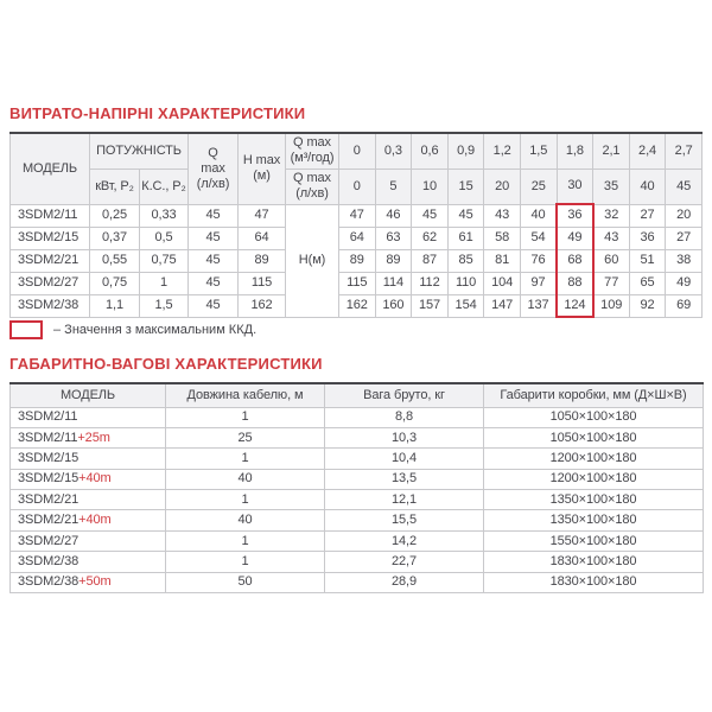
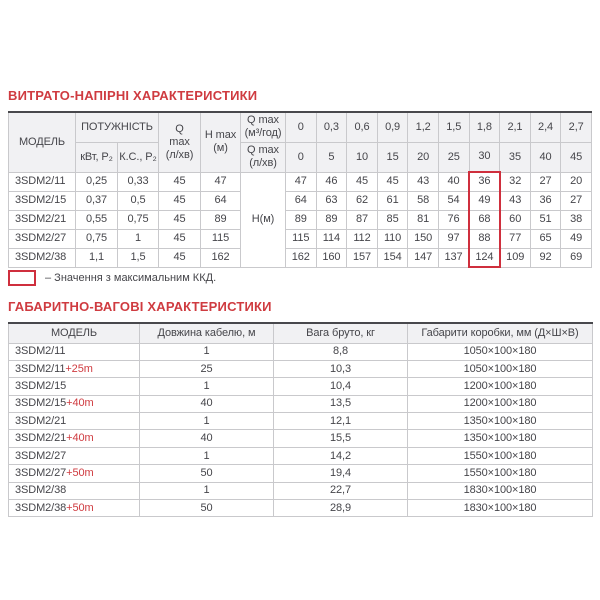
  ВИТРАТО-НАПІРНІ ХАРАКТЕРИСТИКИ
  МОДЕЛЬ	ПОТУЖНІСТЬ	Q max (л/хв)	H max (м)	Q max (м³/год)	0	0,3	0,6	0,9	1,2	1,5	1,8	2,1	2,4	2,7
  кВт, P₂	К.С., P₂	Q max (л/хв)	0	5	10	15	20	25	30	35	40	45
  3SDM2/11	0,25	0,33	45	47	Н(м)	47	46	45	45	43	40	36	32	27	20
  3SDM2/15	0,37	0,5	45	64	64	63	62	61	58	54	49	43	36	27
  3SDM2/21	0,55	0,75	45	89	89	89	87	85	81	76	68	60	51	38
- 3SDM2/27	0,75	1	45	115	115	114	112	110	104	97	88	77	65	49
+ 3SDM2/27	0,75	1	45	115	115	114	112	110	150	97	88	77	65	49
  3SDM2/38	1,1	1,5	45	162	162	160	157	154	147	137	124	109	92	69
  – Значення з максимальним ККД.
  ГАБАРИТНО-ВАГОВІ ХАРАКТЕРИСТИКИ
  МОДЕЛЬ	Довжина кабелю, м	Вага бруто, кг	Габарити коробки, мм (Д×Ш×В)
  3SDM2/11	1	8,8	1050×100×180
  3SDM2/11+25m	25	10,3	1050×100×180
  3SDM2/15	1	10,4	1200×100×180
  3SDM2/15+40m	40	13,5	1200×100×180
  3SDM2/21	1	12,1	1350×100×180
  3SDM2/21+40m	40	15,5	1350×100×180
  3SDM2/27	1	14,2	1550×100×180
+ 3SDM2/27+50m	50	19,4	1550×100×180
  3SDM2/38	1	22,7	1830×100×180
  3SDM2/38+50m	50	28,9	1830×100×180
